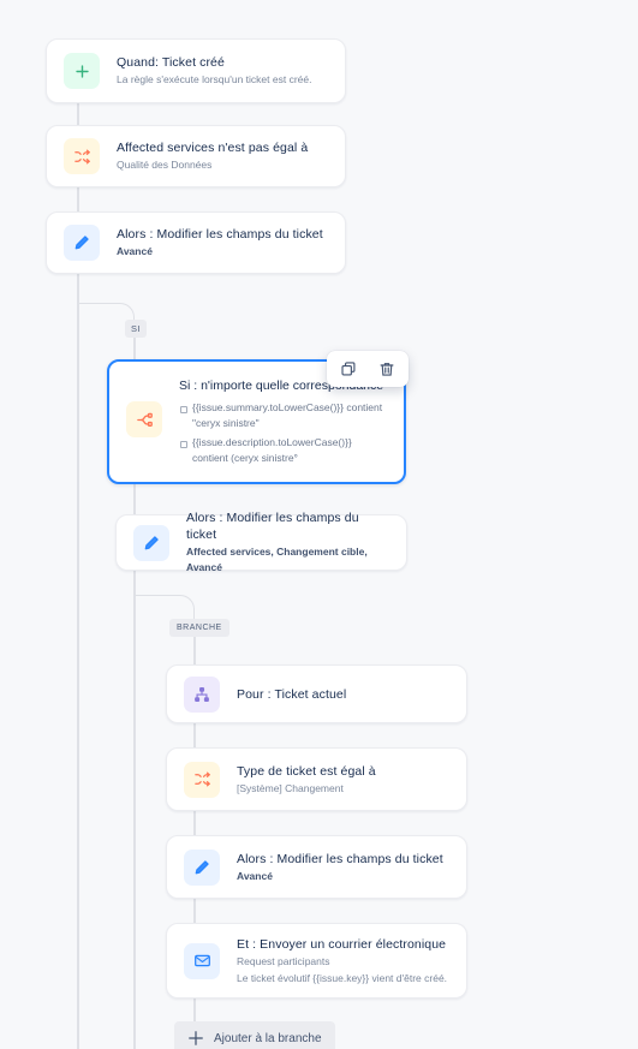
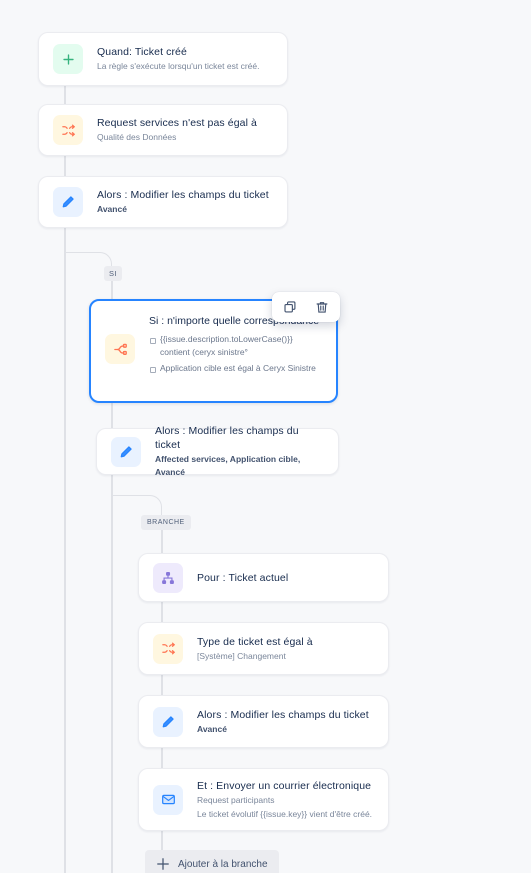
  Quand: Ticket créé
  La règle s'exécute lorsqu'un ticket est créé.
- Affected services n'est pas égal à
+ Request services n'est pas égal à
  Qualité des Données
  Alors : Modifier les champs du ticket
  Avancé
  SI
  Si : n'importe quelle corres
- {{issue.summary.toLowerCase()}} contient "ceryx sinistre"
  {{issue.description.toLowerCase()}} contient (ceryx sinistre°
+ Application cible est égal à Ceryx Sinistre
  Alors : Modifier les champs du ticket
- Affected services, Changement cible, Avancé
+ Affected services, Application cible, Avancé
  Pour : Ticket actuel
  Type de ticket est égal à
  [Système] Changement
  Alors : Modifier les champs du ticket
  Avancé
  Et : Envoyer un courrier électronique
  Request participants
  Le ticket évolutif {{issue.key}} vient d'être créé.
  Ajouter à la branche
